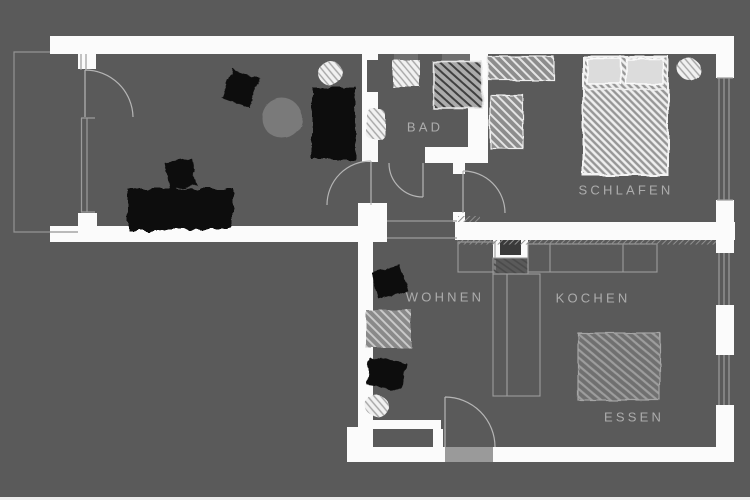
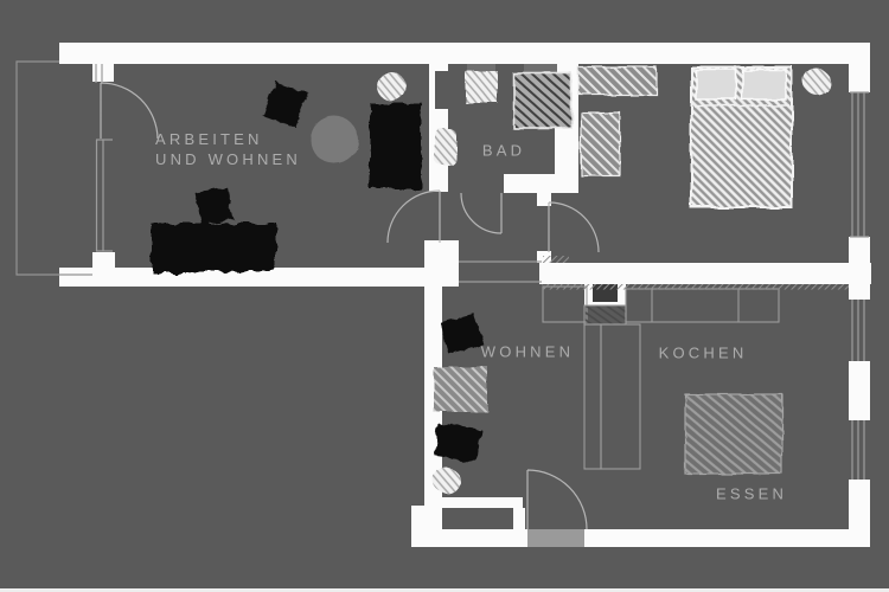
+ ARBEITEN
+ UND WOHNEN
  BAD
- SCHLAFEN
  WOHNEN
  KOCHEN
  ESSEN
